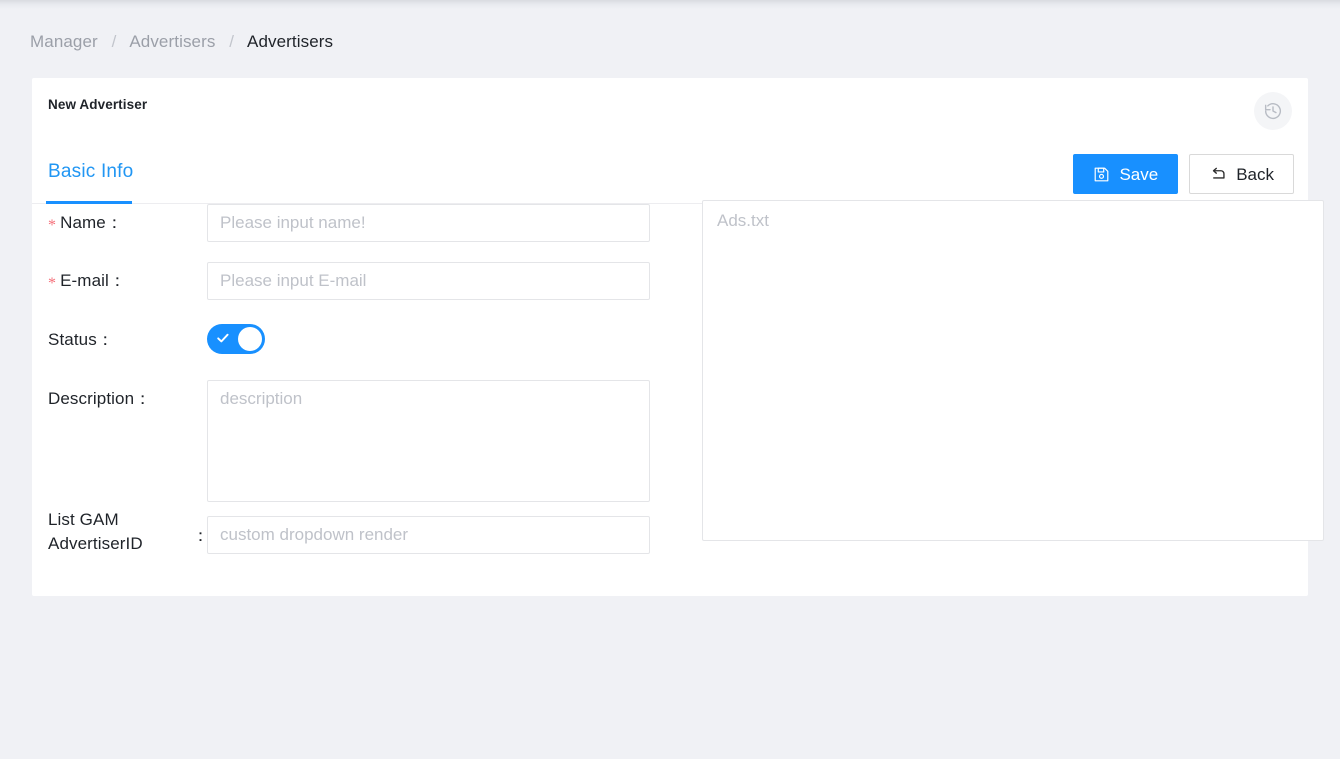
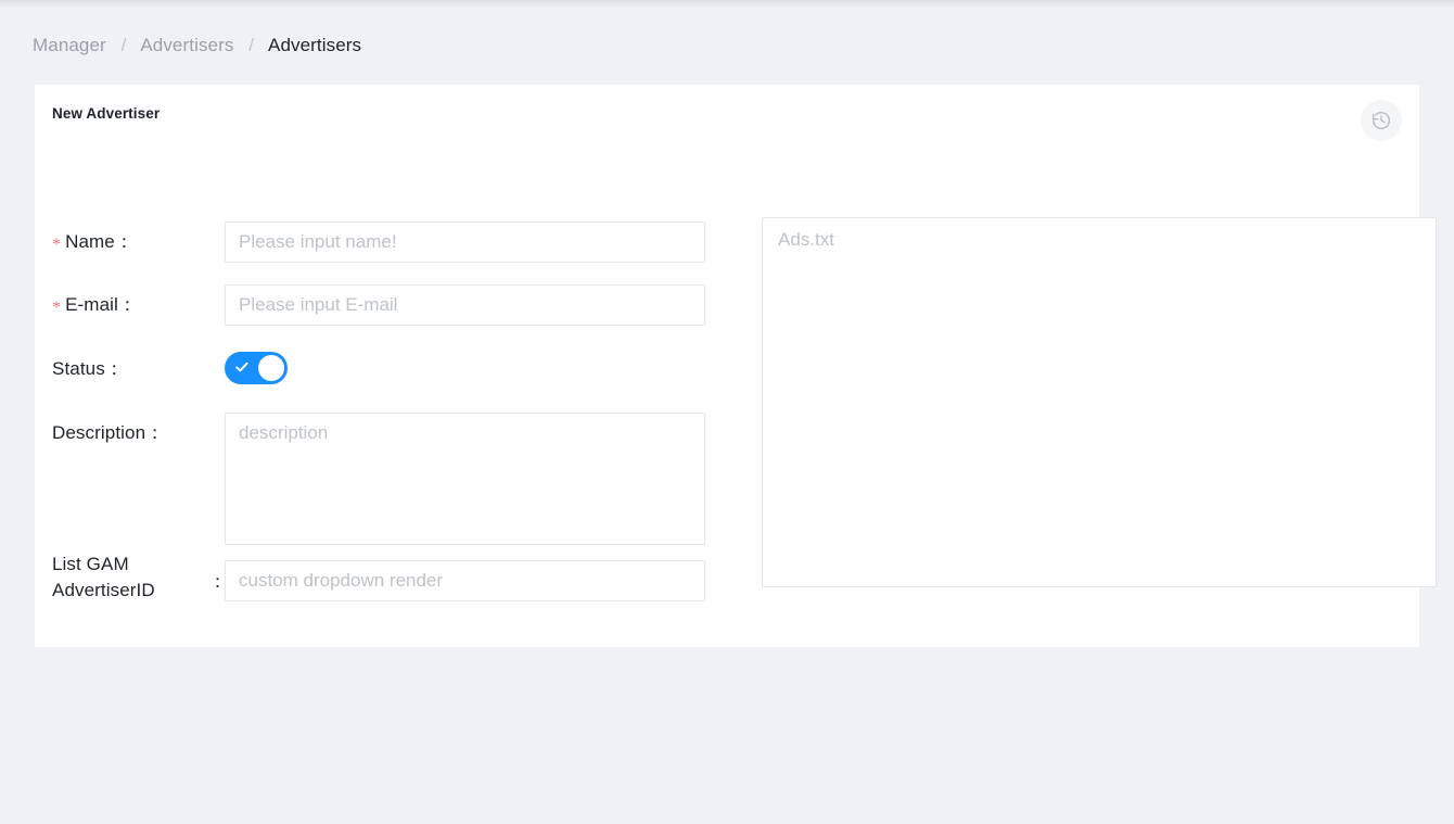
  Manager / Advertisers / Advertisers
  New Advertiser
- Basic Info
- Save
- Back
  * Name：
  Please input name!
  * E-mail：
  Please input E-mail
  Status：
  Description：
  description
  List GAM AdvertiserID
  ：
  custom dropdown render
  Ads.txt
